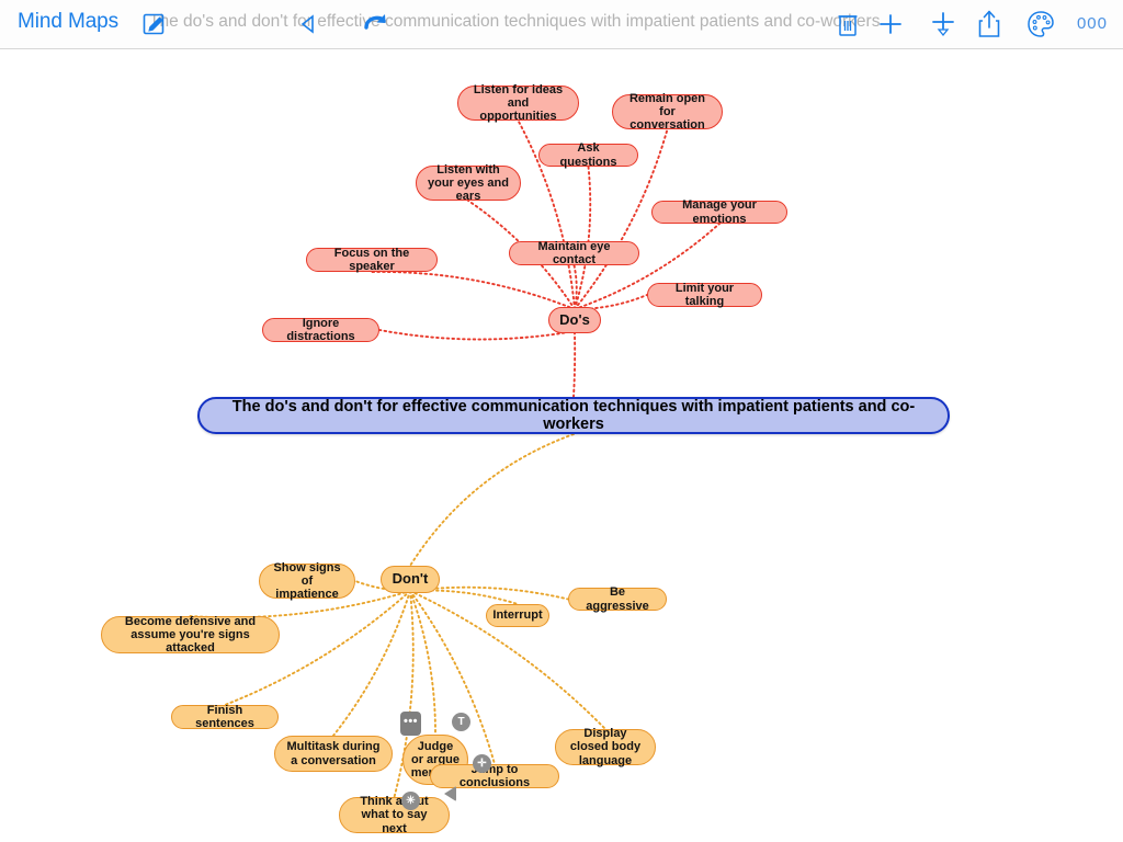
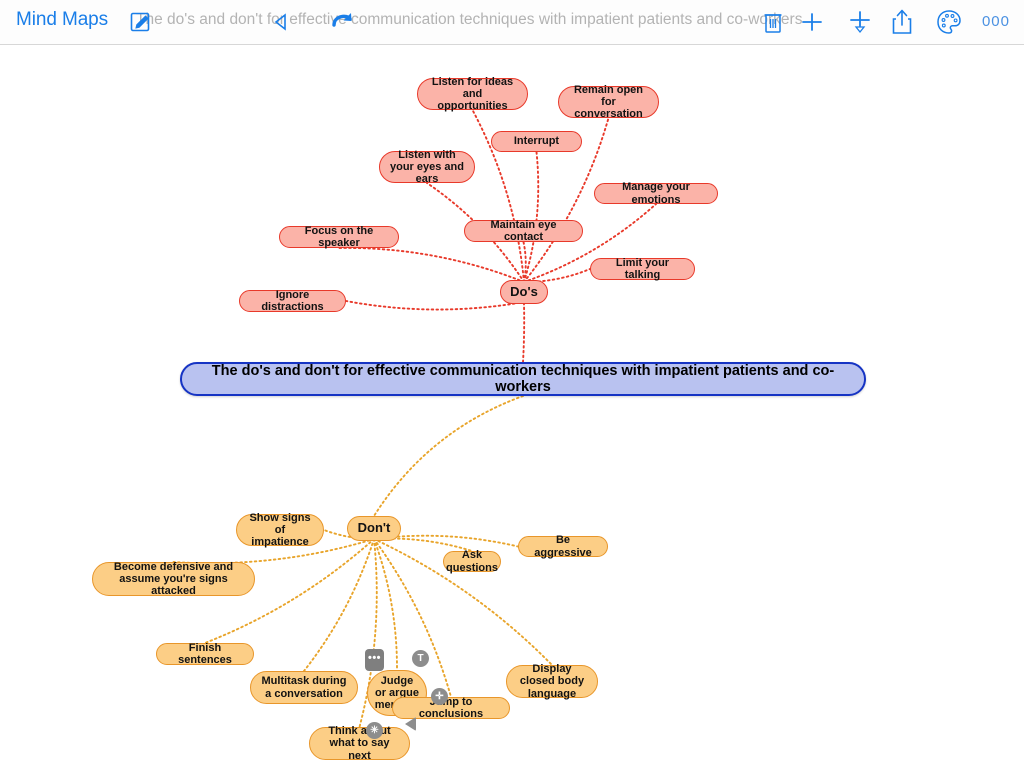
  Mind Maps
  The do's and don't for effectie communication techniques with impatient patients and co-wokers
  000
  The do's and don't for effective communication techniques with impatient patients and co-workers
  Do's
  Listen for ideas and opportunities
  Remain open for conversation
- Ask questions
+ Interrupt
  Listen with your eyes and ears
  Manage your emotions
  Maintain eye contact
  Focus on the speaker
  Limit your talking
  Ignore distractions
  Don't
  Show signs of impatience
  Be aggressive
- Interrupt
+ Ask questions
  Become defensive and assume you're signs attacked
  Finish sentences
  Judge or argue me
  Multitask during a conversation
  Display closed body language
  mp to conclusions
  Think aut what to say next
  •••
  T
  ✛
  ✳
